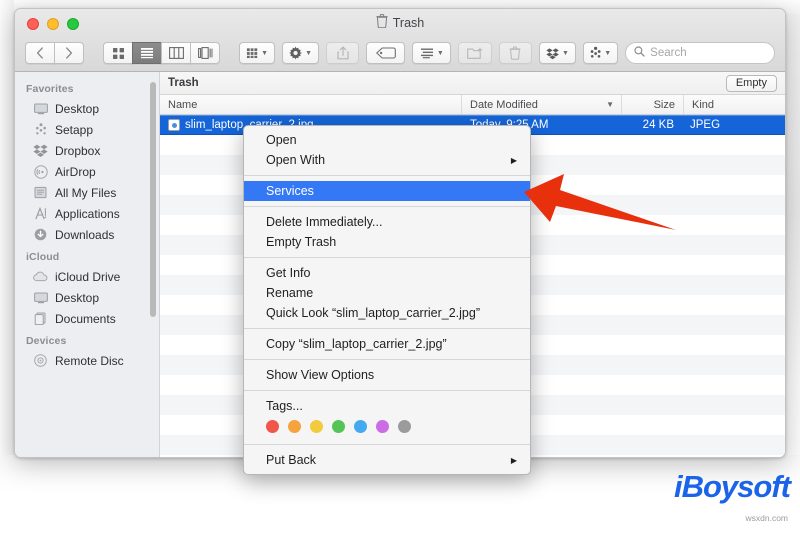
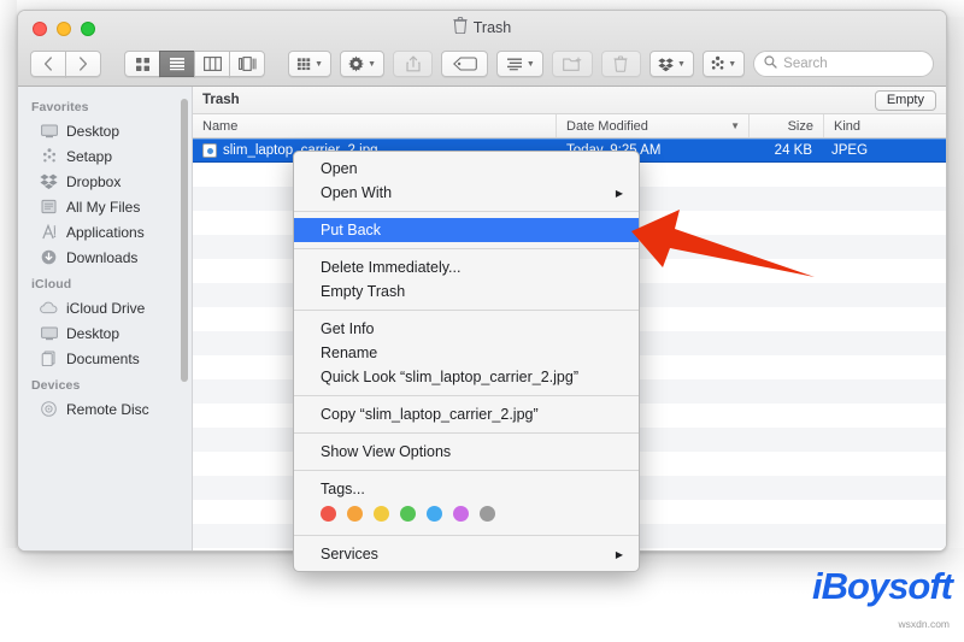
  Trash
  Search
  Favorites
  Desktop
  Setapp
  Dropbox
- AirDrop
  All My Files
  Applications
  Downloads
  iCloud
  iCloud Drive
  Desktop
  Documents
  Devices
  Remote Disc
  Trash
  Empty
  Name
  Date Modified
  ▼
  Size
  Kind
  24 KB
  JPEG
  Open
  Open With
  ▶
- Services
+ Put Back
  Delete Immediately...
  Empty Trash
  Get Info
  Rename
  Quick Look “slim_laptop_carrier_2.jpg”
  Copy “slim_laptop_carrier_2.jpg”
  Show View Options
  Tags...
- Put Back
+ Services
  ▶
  iBoysoft
  wsxdn.com
